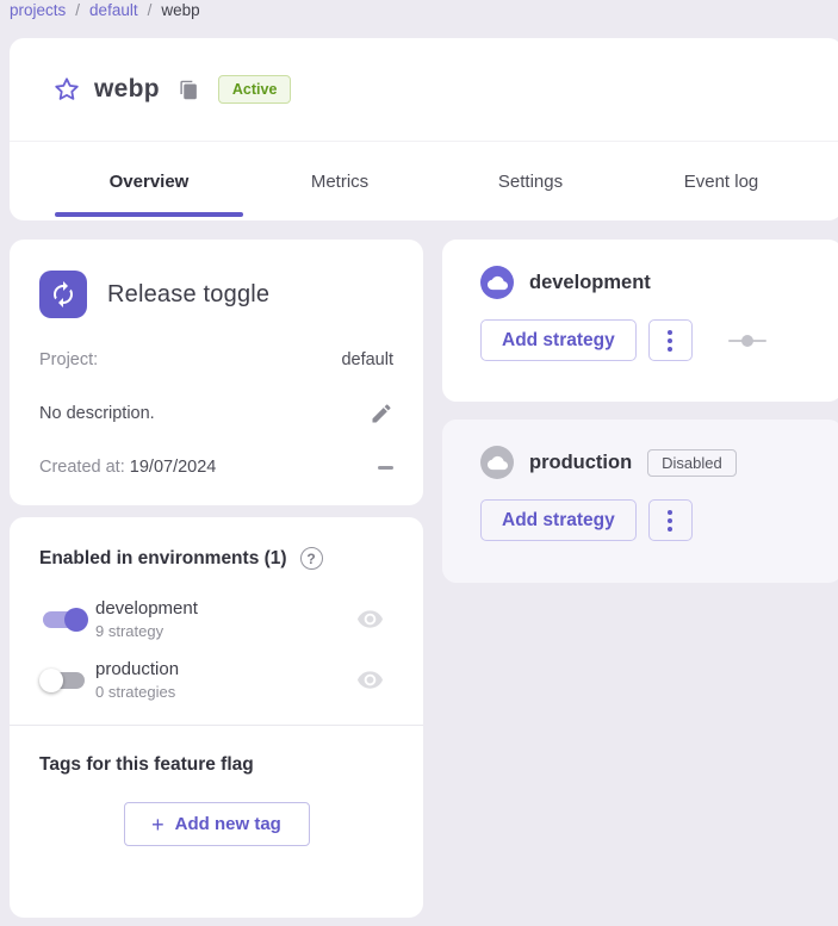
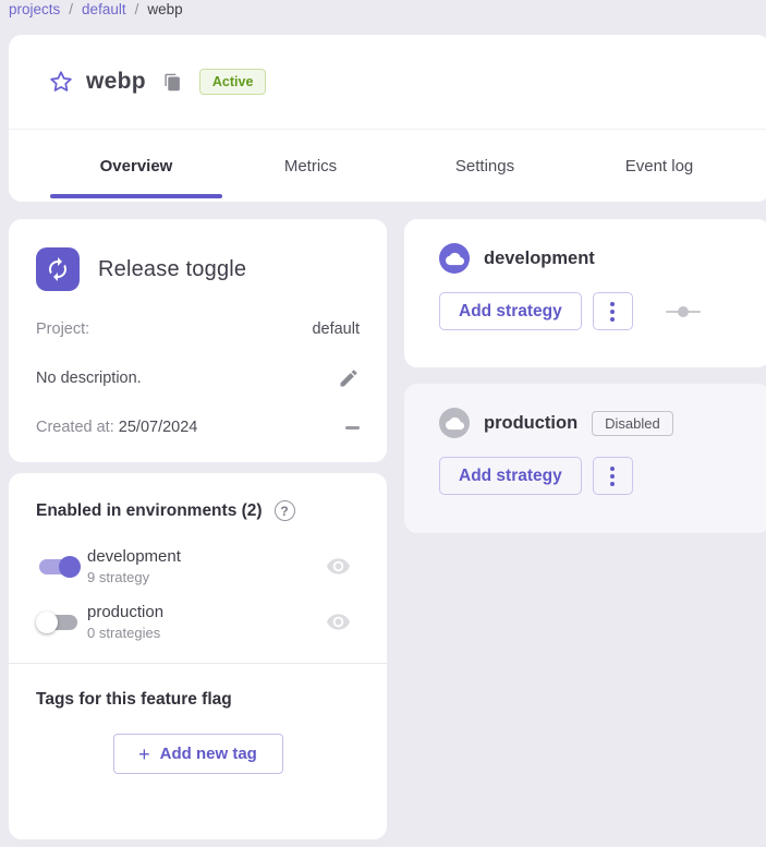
  projects
  /
  default
  /
  webp
  webp
  Active
  Overview
  Metrics
  Settings
  Event log
  Release toggle
  Project:
  default
  No description.
- Created at: 19/07/2024
+ Created at: 25/07/2024
- Enabled in environments (1)
+ Enabled in environments (2)
  ?
  development
  9 strategy
  production
  0 strategies
  Tags for this feature flag
  +
  Add new tag
  development
  Add strategy
  production
  Disabled
  Add strategy
